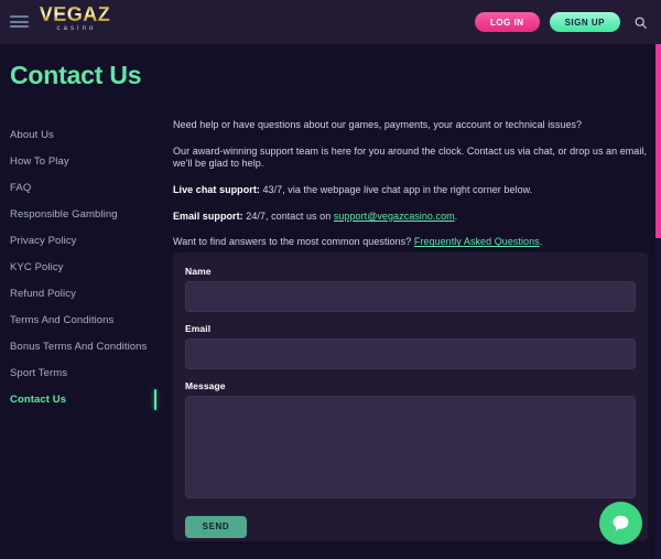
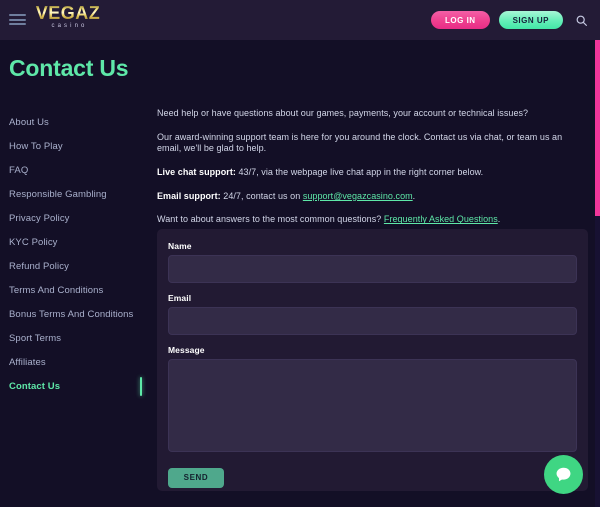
  VEGAZ
  LOG IN
  SIGN UP
  Contact Us
  About Us
  How To Play
  FAQ
  Responsible Gambling
  Privacy Policy
  KYC Policy
  Refund Policy
  Terms And Conditions
  Bonus Terms And Conditions
  Sport Terms
+ Affiliates
  Contact Us
  Need help or have questions about our games, payments, your account or technical issues?
- Our award-winning support team is here for you around the clock. Contact us via chat, or drop us an email, we'll be glad to help.
+ Our award-winning support team is here for you around the clock. Contact us via chat, or team us an email, we'll be glad to help.
  Live chat support: 43/7, via the webpage live chat app in the right corner below.
  Email support: 24/7, contact us on support@vegazcasino.com.
- Want to find answers to the most common questions? Frequently Asked Questions.
+ Want to about answers to the most common questions? Frequently Asked Questions.
  Name
  Email
  Message
  SEND
